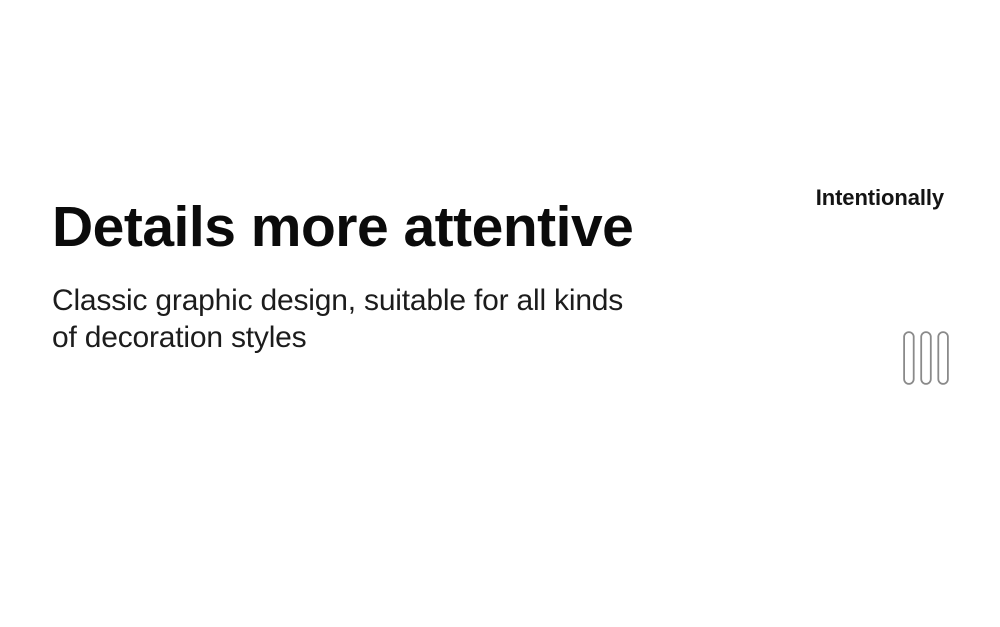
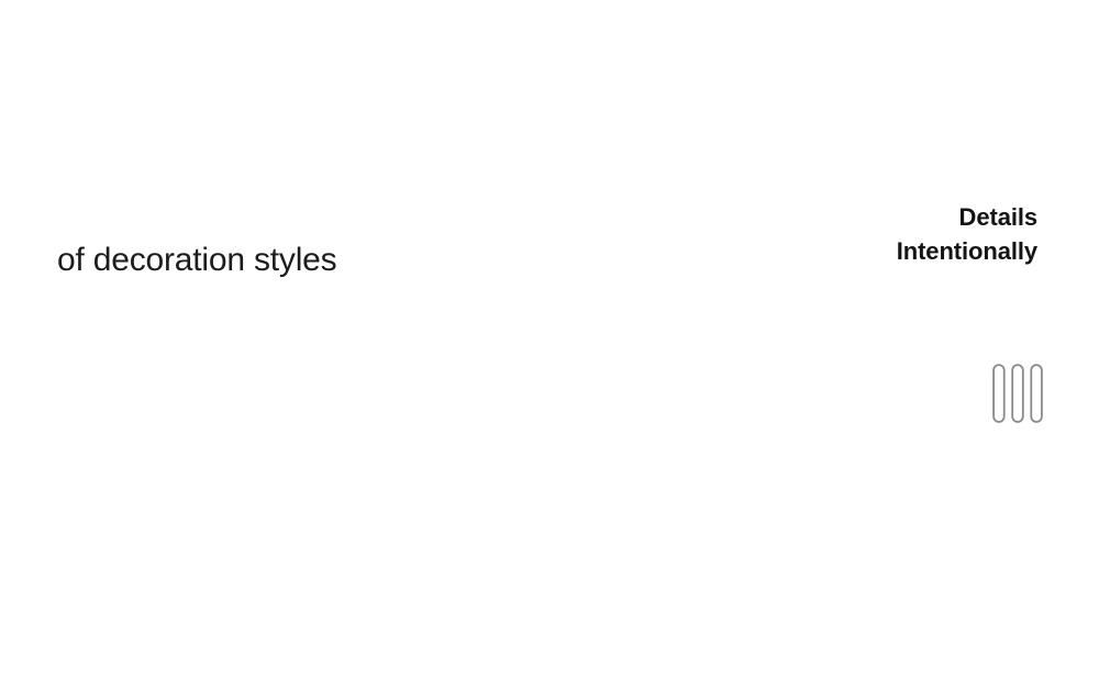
- Details more attentive
- Classic graphic design, suitable for all kinds
  of decoration styles
+ Details
  Intentionally
